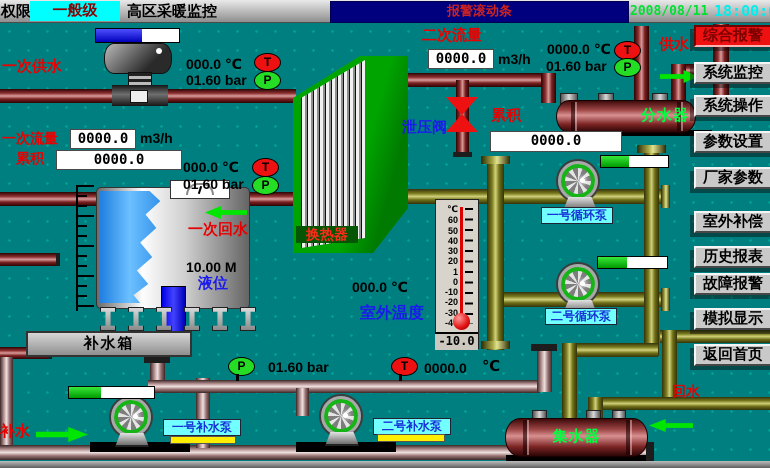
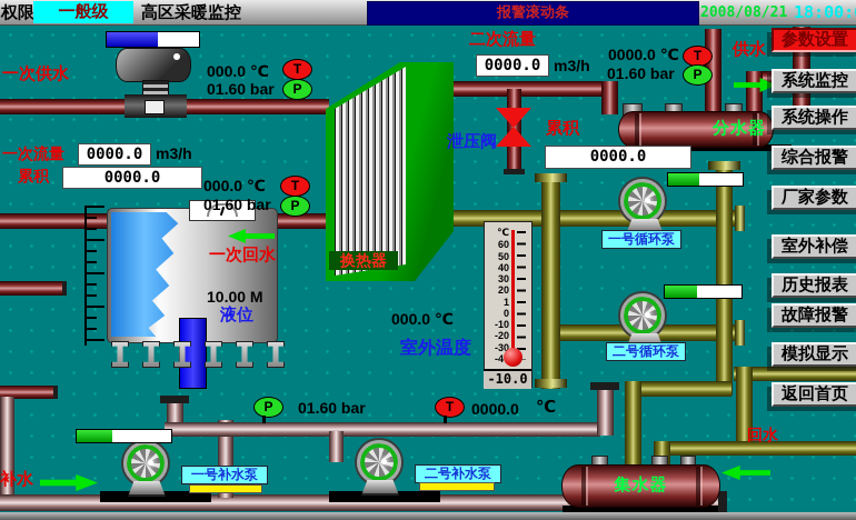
  分水器
  集水器
  换热器
  泄压阀
- 补水箱
  10.00 M
  液位
  ℃
  60
  50
  40
  30
  20
  1
  0
  -10
  -20
  -30
  -10.0
  000.0 ℃
  室外温度
  一号循环泵
  二号循环泵
  一号补水泵
  二号补水泵
  T
  P
  T
  P
  T
  P
  P
  T
  一次供水
  000.0 ℃
  01.60 bar
  000.0 ℃
  01.60 bar
  一次回水
  一次流量
  0000.0
  m3/h
  累积
  0000.0
  二次流量
  0000.0
  m3/h
  累积
  0000.0
  0000.0 ℃
  01.60 bar
  供水
  回水
  01.60 bar
  0000.0
  ℃
  补水
  一般级
  高区采暖监控
  报警滚动条
- 2008/08/11
+ 2008/08/21
  18:00:
- 综合报警
+ 参数设置
  系统监控
  系统操作
- 参数设置
+ 综合报警
  厂家参数
  室外补偿
  历史报表
  故障报警
  模拟显示
  返回首页
